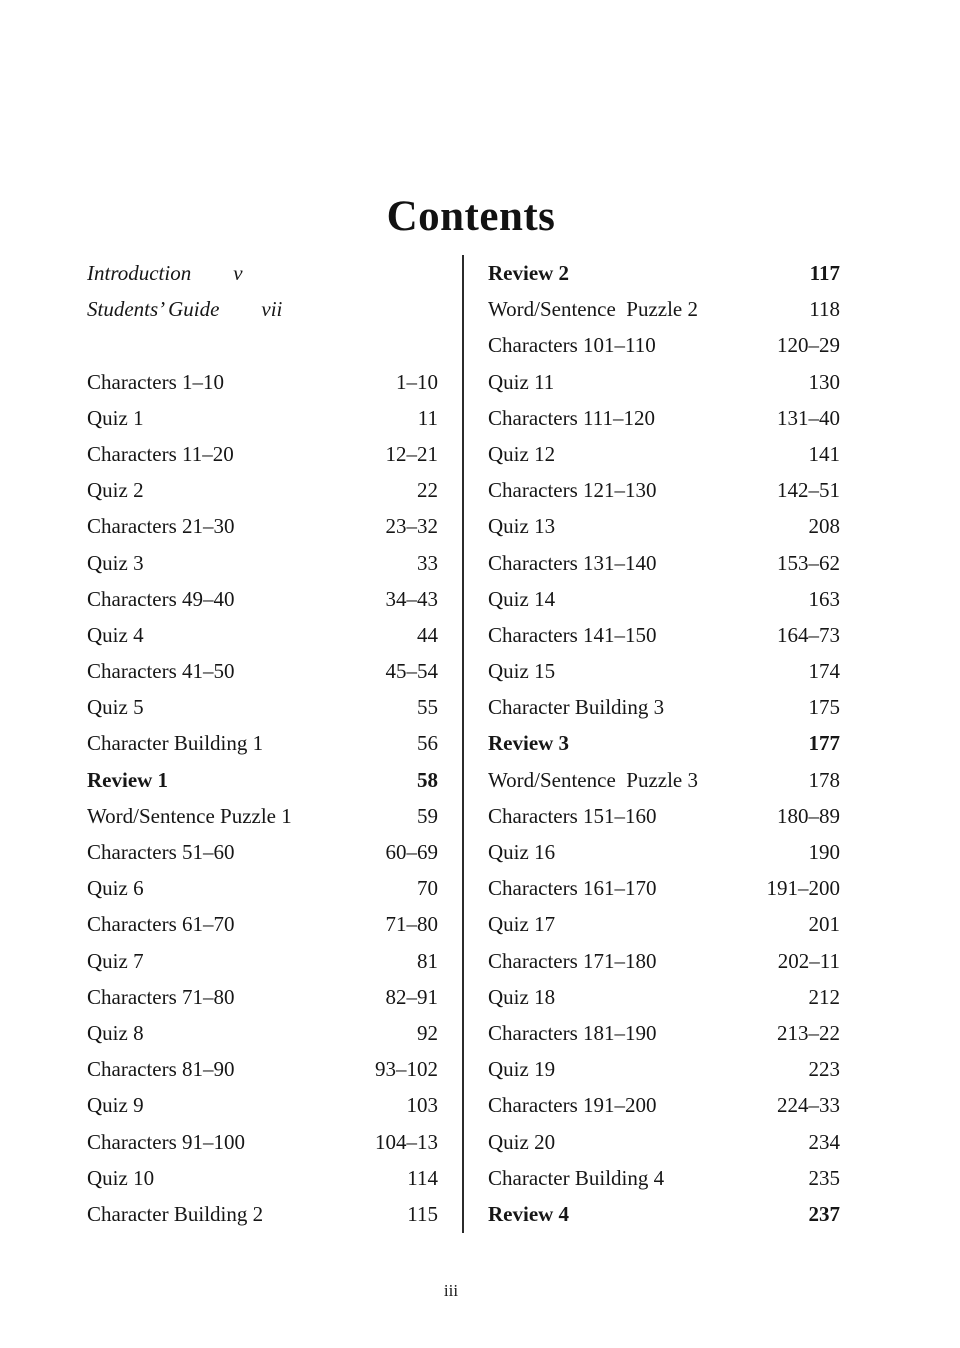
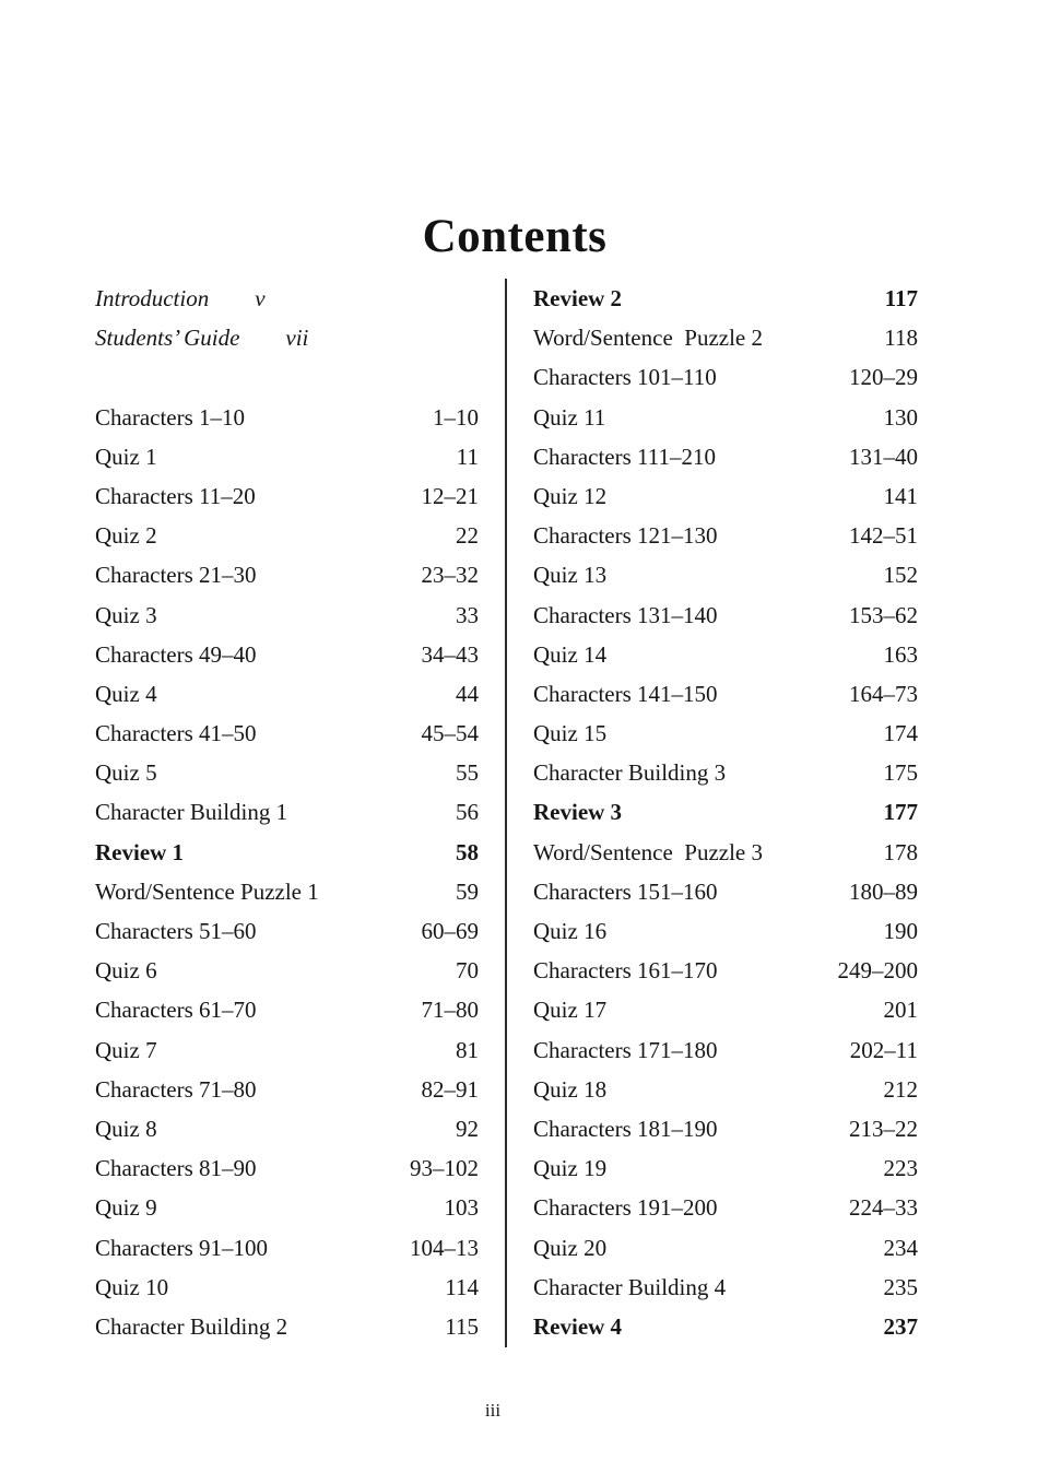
  Contents
  Introduction
  v
  Students’ Guide
  vii
  Characters 1–10
  1–10
  Quiz 1
  11
  Characters 11–20
  12–21
  Quiz 2
  22
  Characters 21–30
  23–32
  Quiz 3
  33
  Characters 49–40
  34–43
  Quiz 4
  44
  Characters 41–50
  45–54
  Quiz 5
  55
  Character Building 1
  56
  Review 1
  58
  Word/Sentence Puzzle 1
  59
  Characters 51–60
  60–69
  Quiz 6
  70
  Characters 61–70
  71–80
  Quiz 7
  81
  Characters 71–80
  82–91
  Quiz 8
  92
  Characters 81–90
  93–102
  Quiz 9
  103
  Characters 91–100
  104–13
  Quiz 10
  114
  Character Building 2
  115
  Review 2
  117
  Word/Sentence Puzzle 2
  118
  Characters 101–110
  120–29
  Quiz 11
  130
- Characters 111–120
+ Characters 111–210
  131–40
  Quiz 12
  141
  Characters 121–130
  142–51
  Quiz 13
- 208
+ 152
  Characters 131–140
  153–62
  Quiz 14
  163
  Characters 141–150
  164–73
  Quiz 15
  174
  Character Building 3
  175
  Review 3
  177
  Word/Sentence Puzzle 3
  178
  Characters 151–160
  180–89
  Quiz 16
  190
  Characters 161–170
- 191–200
+ 249–200
  Quiz 17
  201
  Characters 171–180
  202–11
  Quiz 18
  212
  Characters 181–190
  213–22
  Quiz 19
  223
  Characters 191–200
  224–33
  Quiz 20
  234
  Character Building 4
  235
  Review 4
  237
  iii
